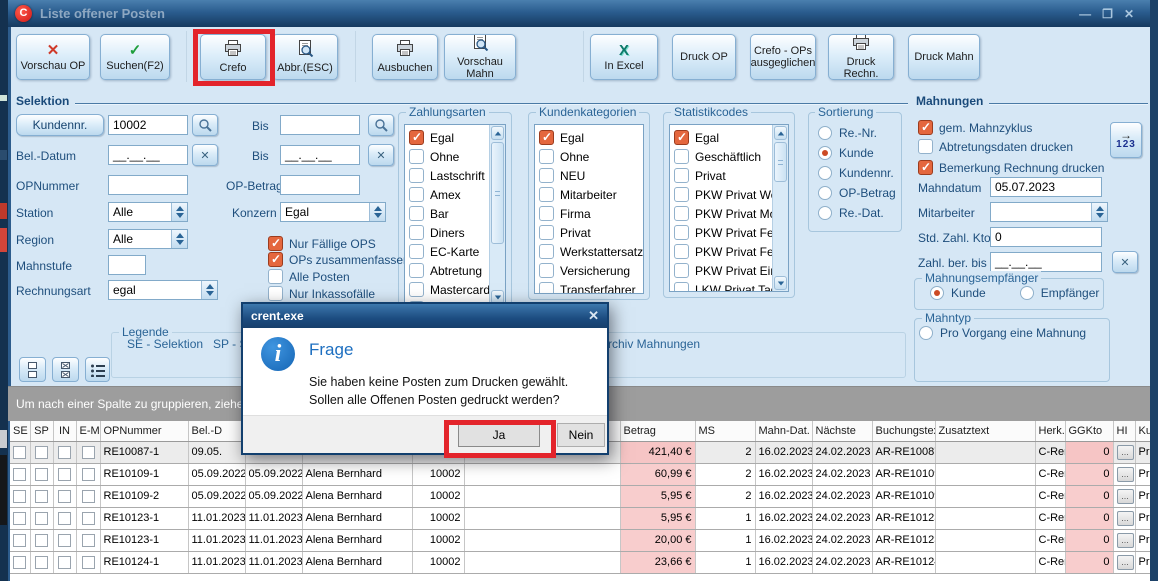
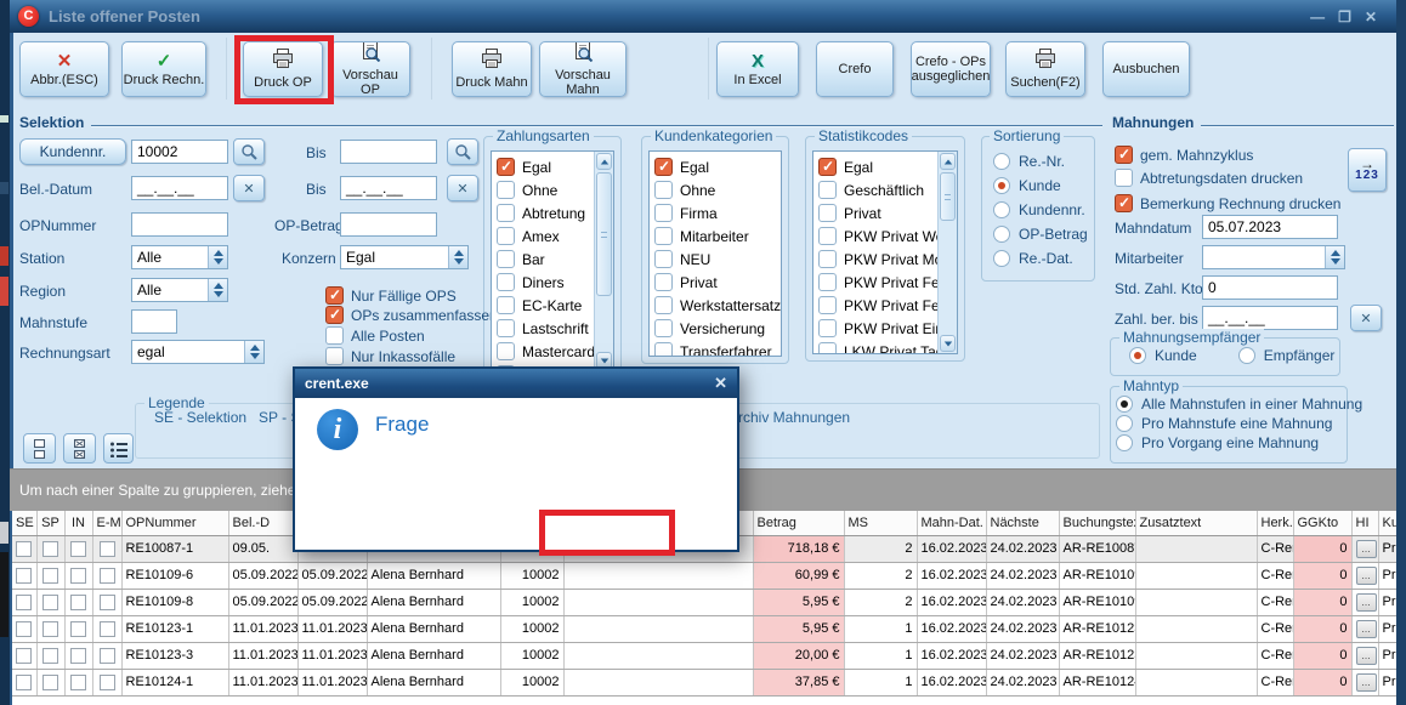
  C
  Liste offener Posten
  —
  ❐
  ✕
  ✕
- Vorschau OP
+ Abbr.(ESC)
  ✓
- Suchen(F2)
+ Druck Rechn.
- Crefo
+ Druck OP
- Abbr.(ESC)
+ Vorschau OP
- Ausbuchen
+ Druck Mahn
  Vorschau Mahn
  X
  In Excel
- Druck OP
+ Crefo
  Crefo - OPs
  ausgeglichen
- Druck Rechn.
+ Suchen(F2)
- Druck Mahn
+ Ausbuchen
  Selektion
  Kundennr.
  10002
  Bis
  Bel.-Datum
  __.__.__
  ✕
  Bis
  __.__.__
  ✕
  OPNummer
  OP-Betra
  Station
  Alle
  Konzern
  Egal
  Region
  Alle
  Mahnstufe
  Rechnungsart
  egal
  Nur Fällige OPS
  OPs zusammenfasse
  Alle Posten
  Nur Inkassofälle
  Zahlungsarten
  Egal
  Ohne
- Lastschrift
+ Abtretung
  Amex
  Bar
  Diners
  EC-Karte
- Abtretung
+ Lastschrift
  Mastercard
  Kundenkategorien
  Egal
  Ohne
- NEU
+ Firma
  Mitarbeiter
- Firma
+ NEU
  Privat
  Werkstattersatz
  Versicherung
  Transferfahrer
  Statistikcodes
  Egal
  Geschäftlich
  Privat
  PKW Privat W
  PKW Privat M
  PKW Privat Fe
  PKW Privat Ei
  LKW Privat Ta
  Sortierung
  Re.-Nr.
  Kunde
  Kundennr.
  OP-Betrag
  Re.-Dat.
  Mahnungen
  gem. Mahnzyklus
  Abtretungsdaten drucken
  Bemerkung Rechnung drucken
  →
  123
  Mahndatum
  05.07.2023
  Mitarbeiter
  Std. Zahl. Kto
  0
  Zahl. ber. bis
  __.__.__
  ✕
  Mahnungsempfänger
  Kunde
  Empfänger
  Mahntyp
+ Alle Mahnstufen in einer Mahnung
+ Pro Mahnstufe eine Mahnung
  Pro Vorgang eine Mahnung
  Legende
  SE - Selektion
  SP -
  rchiv Mahnungen
  Um nach einer Spalte zu gruppieren, zieh
  SE	SP	IN	E-M	OPNummer	Bel.-D					Betrag	MS	Mahn-Dat.	Nächste	Buchungste	Zusatztext	Herk.	GGKto	HI	Ku
- 				RE10087-1	09.05.					421,40 €	2	16.02.2023	24.02.2023	AR-RE1008		C-Re	0	…	Pr
+ 				RE10087-1	09.05.					718,18 €	2	16.02.2023	24.02.2023	AR-RE1008		C-Re	0	…	Pr
- 				RE10109-1	05.09.2022	05.09.2022	Alena Bernhard	10002		60,99 €	2	16.02.2023	24.02.2023	AR-RE1010		C-Re	0	…	Pr
+ 				RE10109-6	05.09.2022	05.09.2022	Alena Bernhard	10002		60,99 €	2	16.02.2023	24.02.2023	AR-RE1010		C-Re	0	…	Pr
- 				RE10109-2	05.09.2022	05.09.2022	Alena Bernhard	10002		5,95 €	2	16.02.2023	24.02.2023	AR-RE1010		C-Re	0	…	Pr
+ 				RE10109-8	05.09.2022	05.09.2022	Alena Bernhard	10002		5,95 €	2	16.02.2023	24.02.2023	AR-RE1010		C-Re	0	…	Pr
  				RE10123-1	11.01.2023	11.01.2023	Alena Bernhard	10002		5,95 €	1	16.02.2023	24.02.2023	AR-RE1012		C-Re	0	…	Pr
- 				RE10123-1	11.01.2023	11.01.2023	Alena Bernhard	10002		20,00 €	1	16.02.2023	24.02.2023	AR-RE1012		C-Re	0	…	Pr
+ 				RE10123-3	11.01.2023	11.01.2023	Alena Bernhard	10002		20,00 €	1	16.02.2023	24.02.2023	AR-RE1012		C-Re	0	…	Pr
- 				RE10124-1	11.01.2023	11.01.2023	Alena Bernhard	10002		23,66 €	1	16.02.2023	24.02.2023	AR-RE1012		C-Re	0	…	Pr
+ 				RE10124-1	11.01.2023	11.01.2023	Alena Bernhard	10002		37,85 €	1	16.02.2023	24.02.2023	AR-RE1012		C-Re	0	…	Pr
  crent.exe
  ✕
  i
  Frage
- Sie haben keine Posten zum Drucken gewählt.
- Sollen alle Offenen Posten gedruckt werden?
- Ja
- Nein
